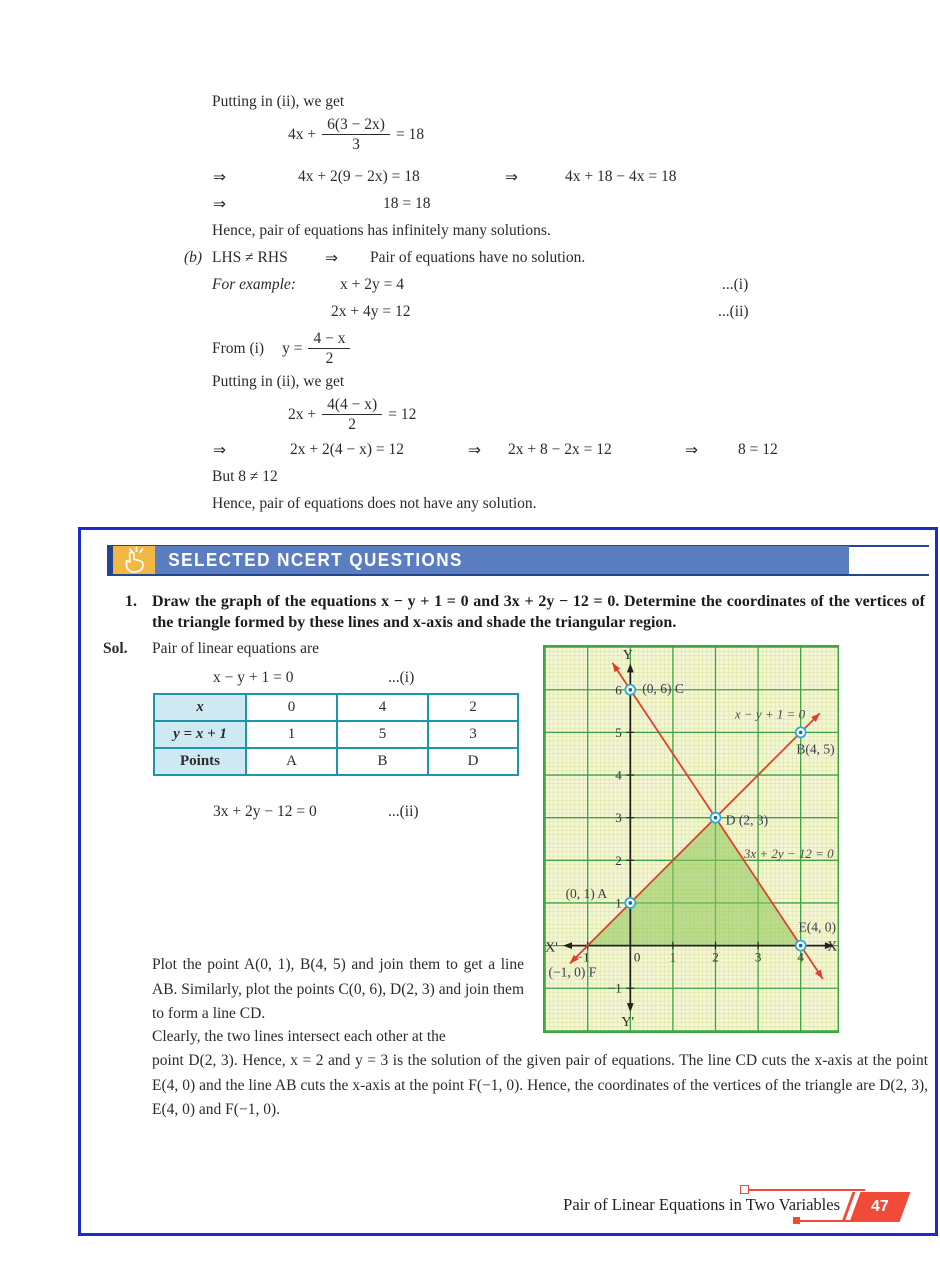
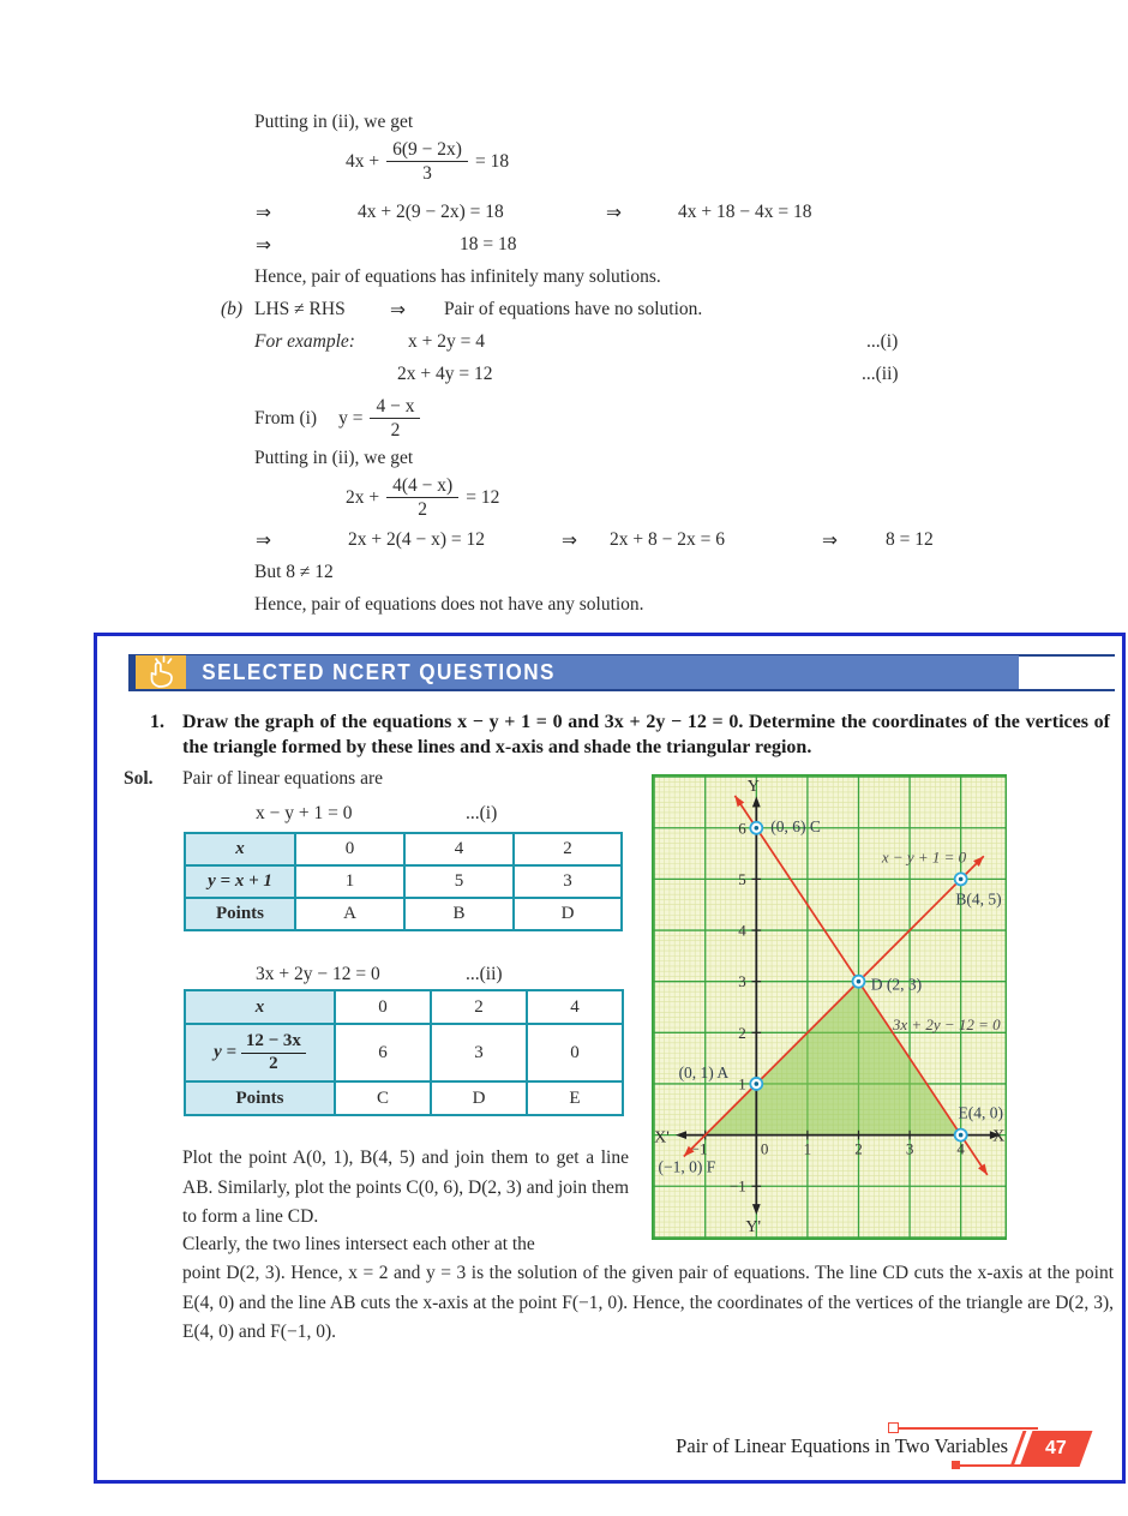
  Putting in (ii), we get
  4x +
- 6(3 − 2x)
+ 6(9 − 2x)
  3
  = 18
  ⇒
  4x + 2(9 − 2x) = 18
  ⇒
  4x + 18 − 4x = 18
  ⇒
  18 = 18
  Hence, pair of equations has infinitely many solutions.
  (b)
  LHS ≠ RHS
  ⇒
  Pair of equations have no solution.
  For example:
  x + 2y = 4
  ...(i)
  2x + 4y = 12
  ...(ii)
  From (i)
  y =
  4 − x
  2
  Putting in (ii), we get
  2x +
  4(4 − x)
  2
  = 12
  ⇒
  2x + 2(4 − x) = 12
  ⇒
- 2x + 8 − 2x = 12
+ 2x + 8 − 2x = 6
  ⇒
  8 = 12
  But 8 ≠ 12
  Hence, pair of equations does not have any solution.
  SELECTED NCERT QUESTIONS
  1.
  Draw the graph of the equations x − y + 1 = 0 and 3x + 2y − 12 = 0. Determine the coordinates of the vertices of the triangle formed by these lines and x-axis and shade the triangular region.
  Sol.
  Pair of linear equations are
  x − y + 1 = 0
  ...(i)
  x	0	4	2
  y = x + 1	1	5	3
  Points	A	B	D
  3x + 2y − 12 = 0
  ...(ii)
+ x	0	2	4
+ y = 12 − 3x 2	6	3	0
+ Points	C	D	E
  Plot the point A(0, 1), B(4, 5) and join them to get a line AB. Similarly, plot the points C(0, 6), D(2, 3) and join them to form a line CD.
  Clearly, the two lines intersect each other at the
  point D(2, 3). Hence, x = 2 and y = 3 is the solution of the given pair of equations. The line CD cuts the x-axis at the point E(4, 0) and the line AB cuts the x-axis at the point F(−1, 0). Hence, the coordinates of the vertices of the triangle are D(2, 3), E(4, 0) and F(−1, 0).
  −1
  0
  1
  2
  3
  4
  −1
  1
  2
  3
  4
  5
  6
  x − y + 1 = 0
  3x + 2y − 12 = 0
  Y
  Y'
  X'
  X
  (0, 6) C
  B(4, 5)
  D (2, 3)
  (0, 1) A
  E(4, 0)
  (−1, 0) F
  Pair of Linear Equations in Two Variables
